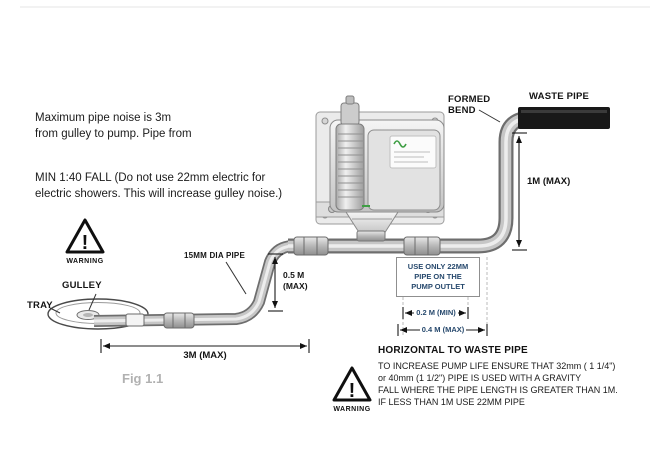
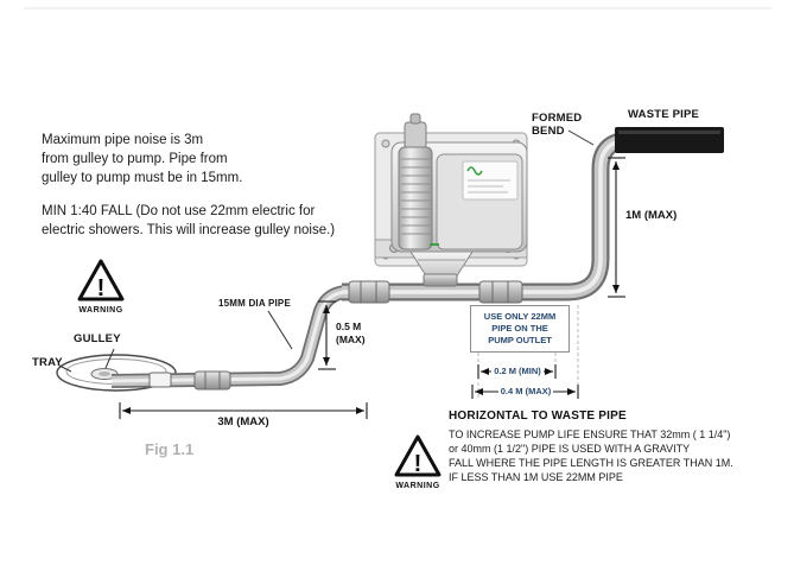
  !
  !
  Maximum pipe noise is 3m
  from gulley to pump. Pipe from
+ gulley to pump must be in 15mm.
  MIN 1:40 FALL (Do not use 22mm electric for
  electric showers. This will increase gulley noise.)
  GULLEY
  TRAY
  15MM DIA PIPE
  0.5 M
  (MAX)
  3M (MAX)
  Fig 1.1
  FORMED
  BEND
  WASTE PIPE
  1M (MAX)
  USE ONLY 22MM
  PIPE ON THE
  PUMP OUTLET
  0.2 M (MIN)
  0.4 M (MAX)
  HORIZONTAL TO WASTE PIPE
  TO INCREASE PUMP LIFE ENSURE THAT 32mm ( 1 1/4")
  or 40mm (1 1/2") PIPE IS USED WITH A GRAVITY
  FALL WHERE THE PIPE LENGTH IS GREATER THAN 1M.
  IF LESS THAN 1M USE 22MM PIPE
